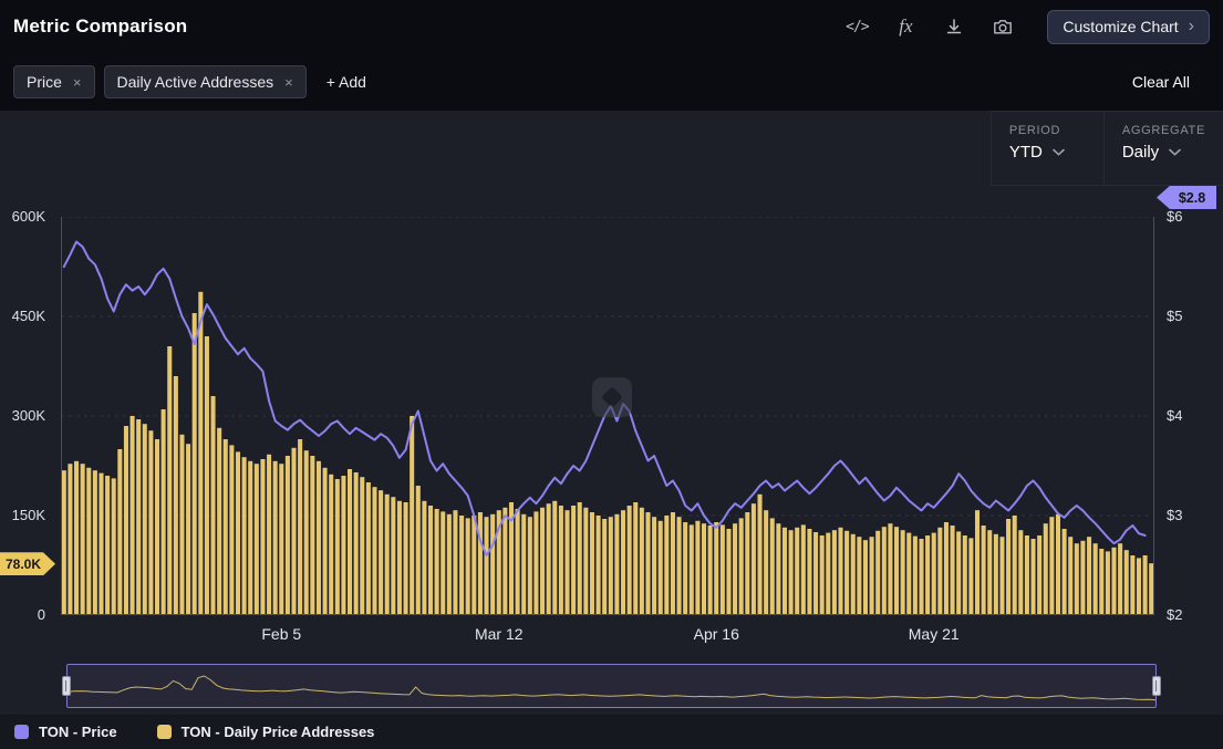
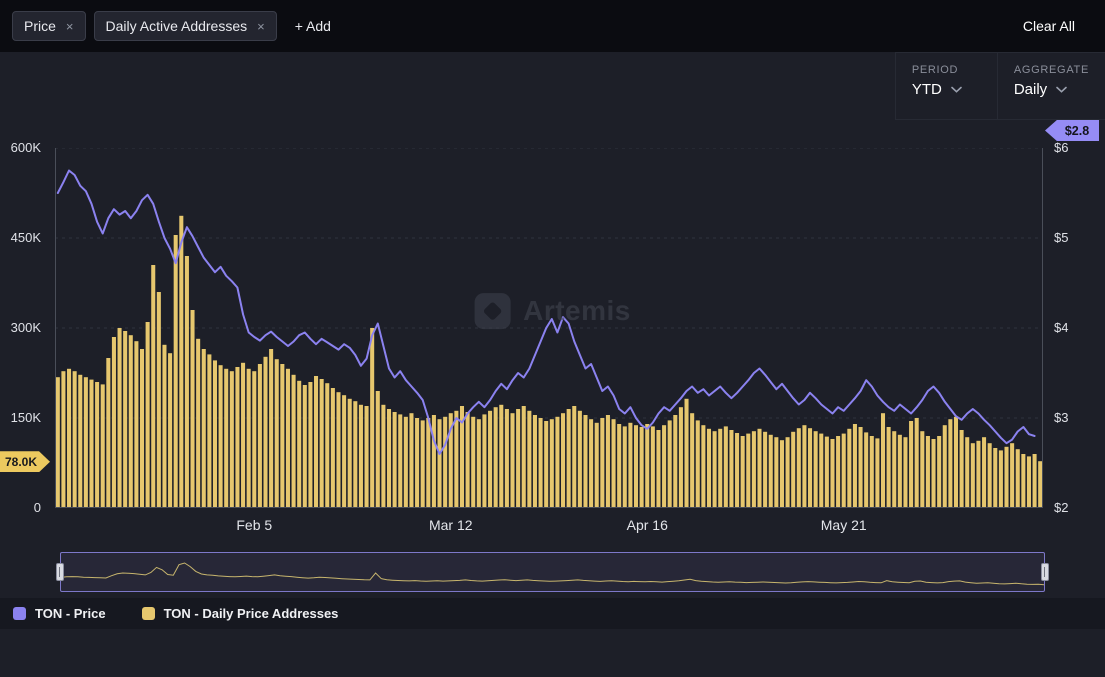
- Metric Comparison
- </>
- fx
- Customize Chart
- ›
  Price
  ×
  Daily Active Addresses
  ×
  + Add
  Clear All
  PERIOD
  YTD
  AGGREGATE
  Daily
  0
  150K
  300K
  450K
  600K
  $2
  $3
  $4
  $5
  $6
+ Artemis
  78.0K
  $2.8
  Feb 5
  Mar 12
  Apr 16
  May 21
  TON - Price
  TON - Daily Price Addresses
